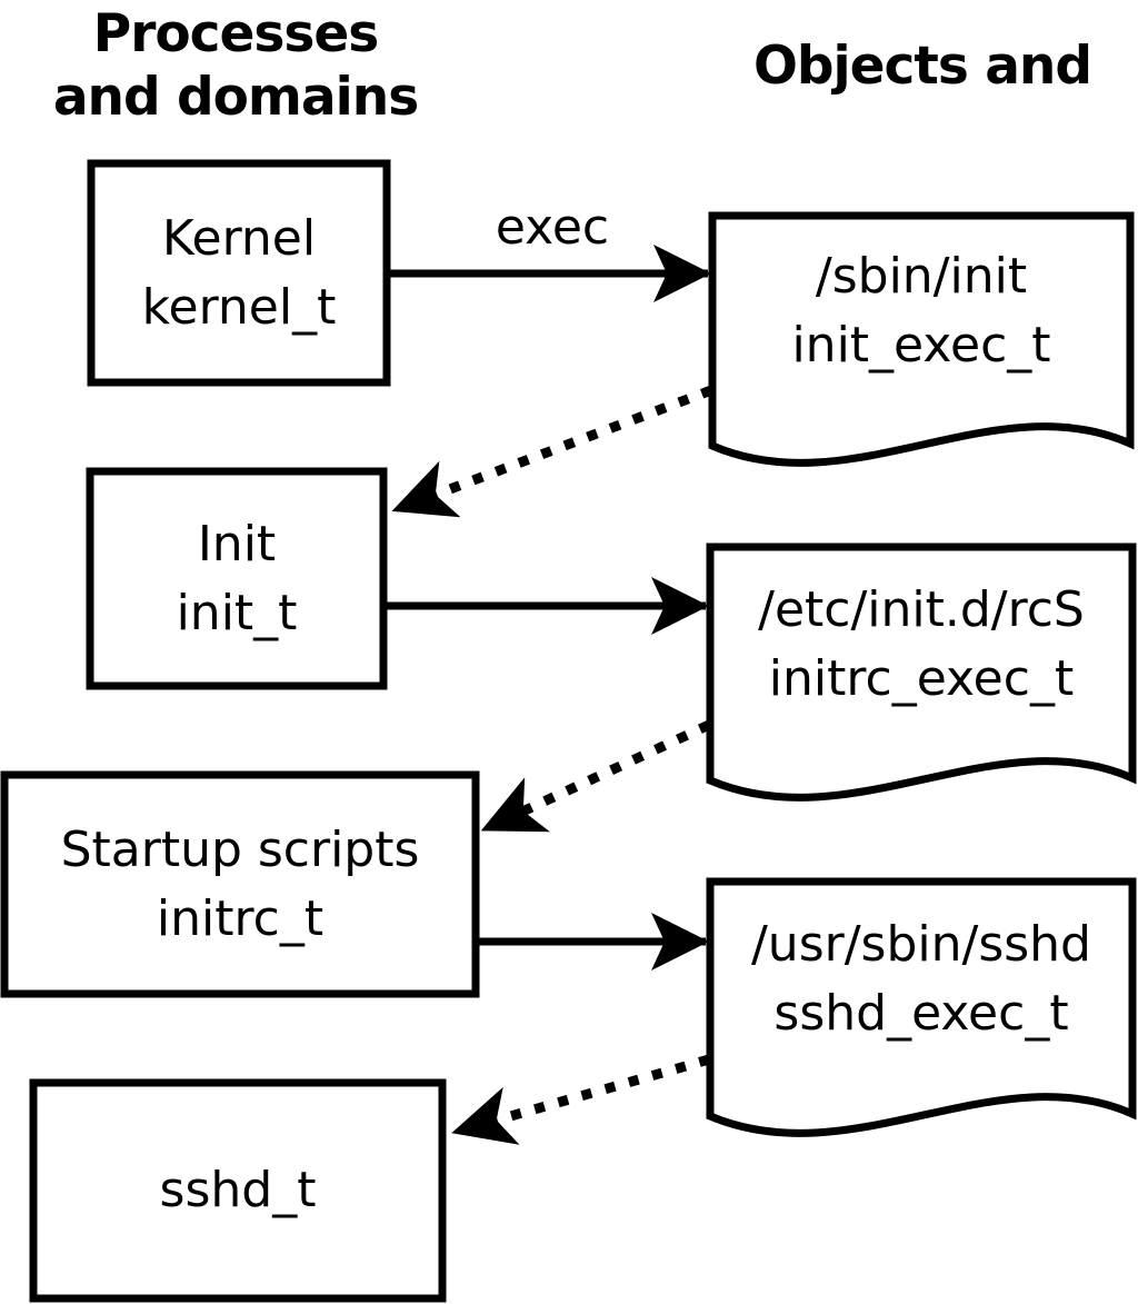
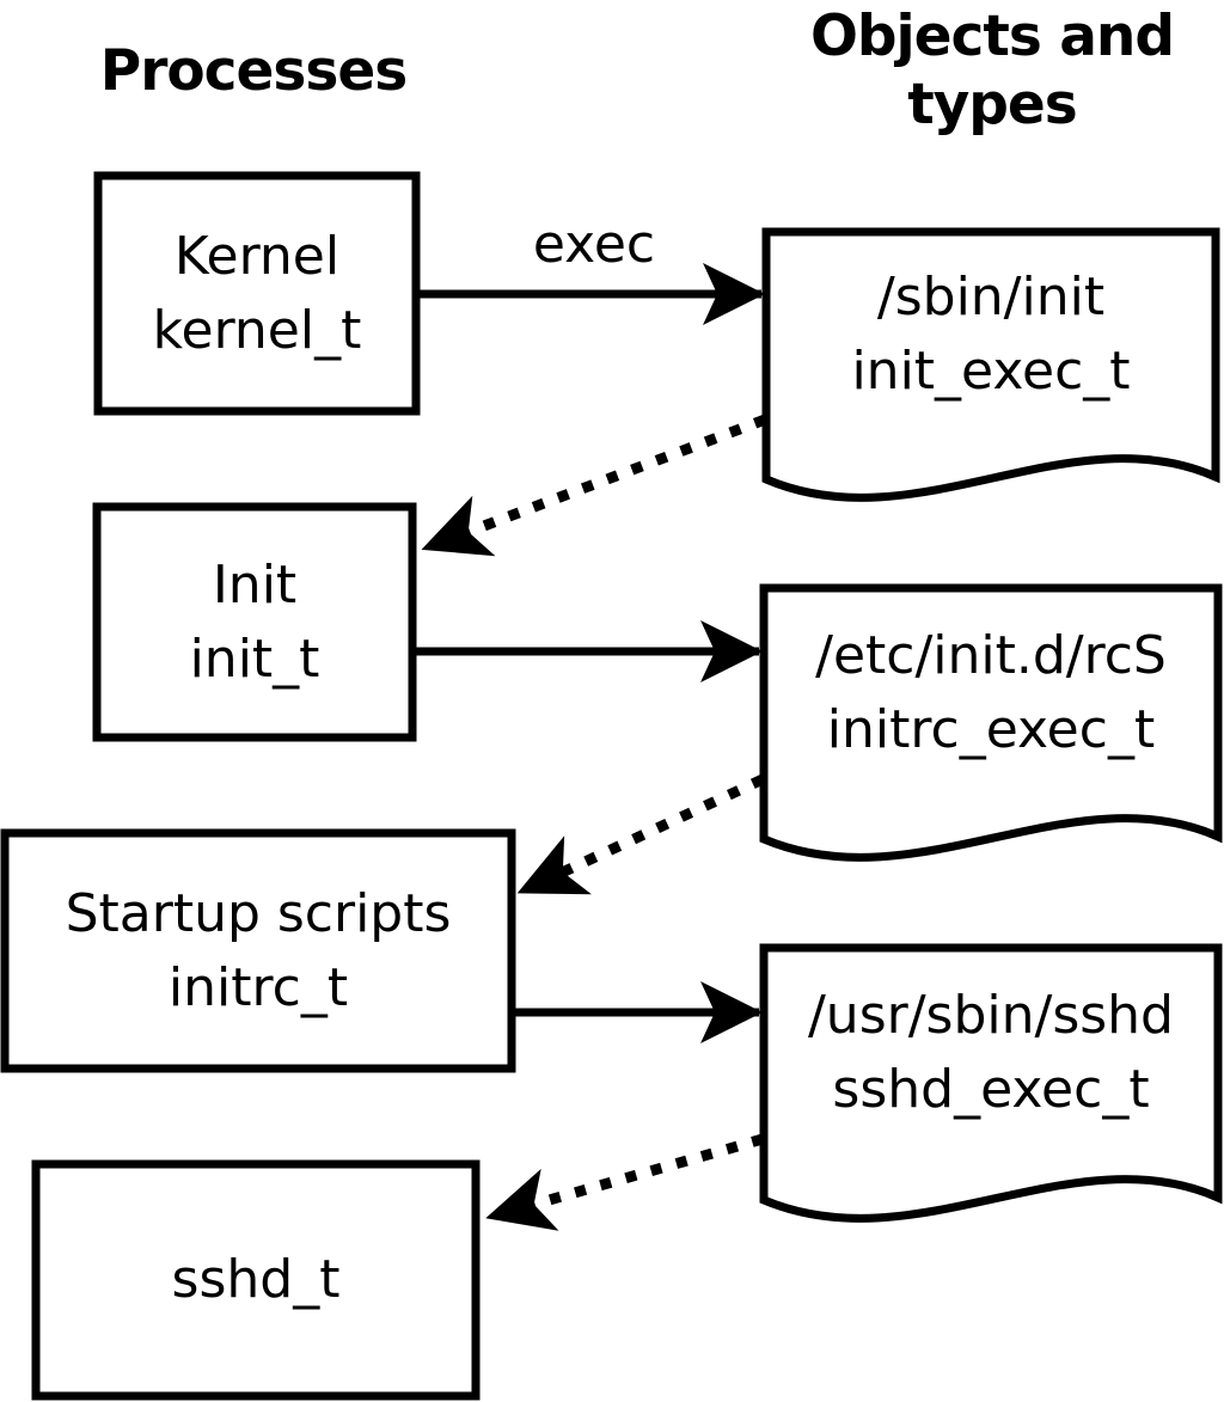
  Processes
- and domains
  Objects and
+ types
  exec
  Kernel
  kernel_t
  Init
  init_t
  Startup scripts
  initrc_t
  sshd_t
  /sbin/init
  init_exec_t
  /etc/init.d/rcS
  initrc_exec_t
  /usr/sbin/sshd
  sshd_exec_t
